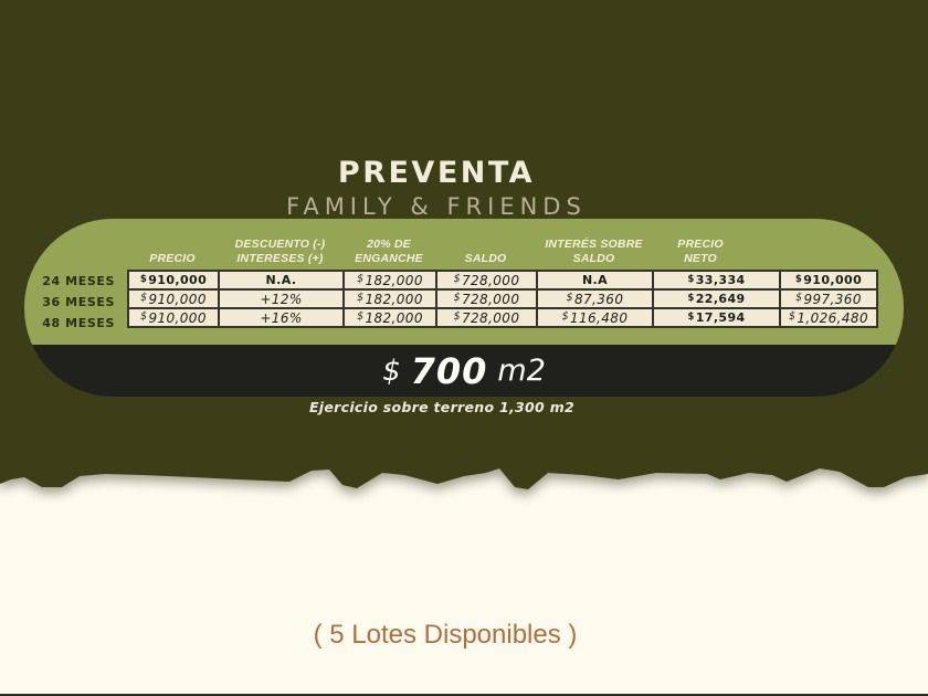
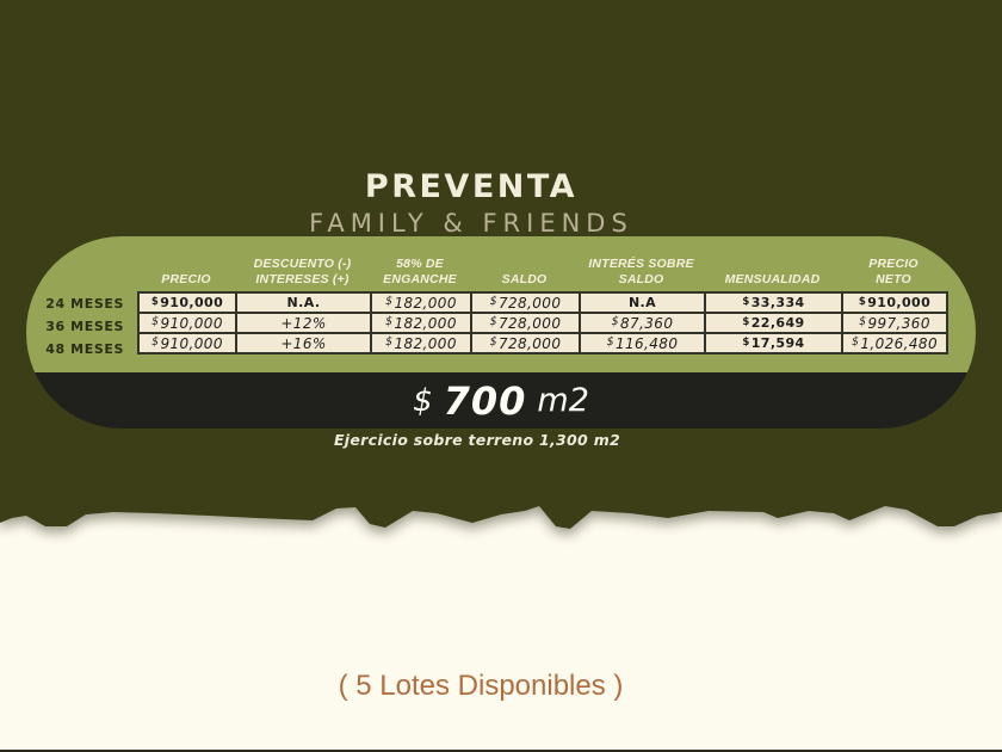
  PREVENTA
  FAMILY & FRIENDS
  PRECIO
  DESCUENTO (-)
  INTERESES (+)
- 20% DE
+ 58% DE
  ENGANCHE
  SALDO
  INTERÉS SOBRE
  SALDO
+ MENSUALIDAD
  PRECIO
  NETO
  24 MESES
  36 MESES
  48 MESES
  $
  910,000
  N.A.
  $
  182,000
  $
  728,000
  N.A
  $
  33,334
  $
  910,000
  $
  910,000
  +12%
  $
  182,000
  $
  728,000
  $
  87,360
  $
  22,649
  $
  997,360
  $
  910,000
  +16%
  $
  182,000
  $
  728,000
  $
  116,480
  $
  17,594
  $
  1,026,480
  $
  700
  m2
  Ejercicio sobre terreno 1,300 m2
  ( 5 Lotes Disponibles )
